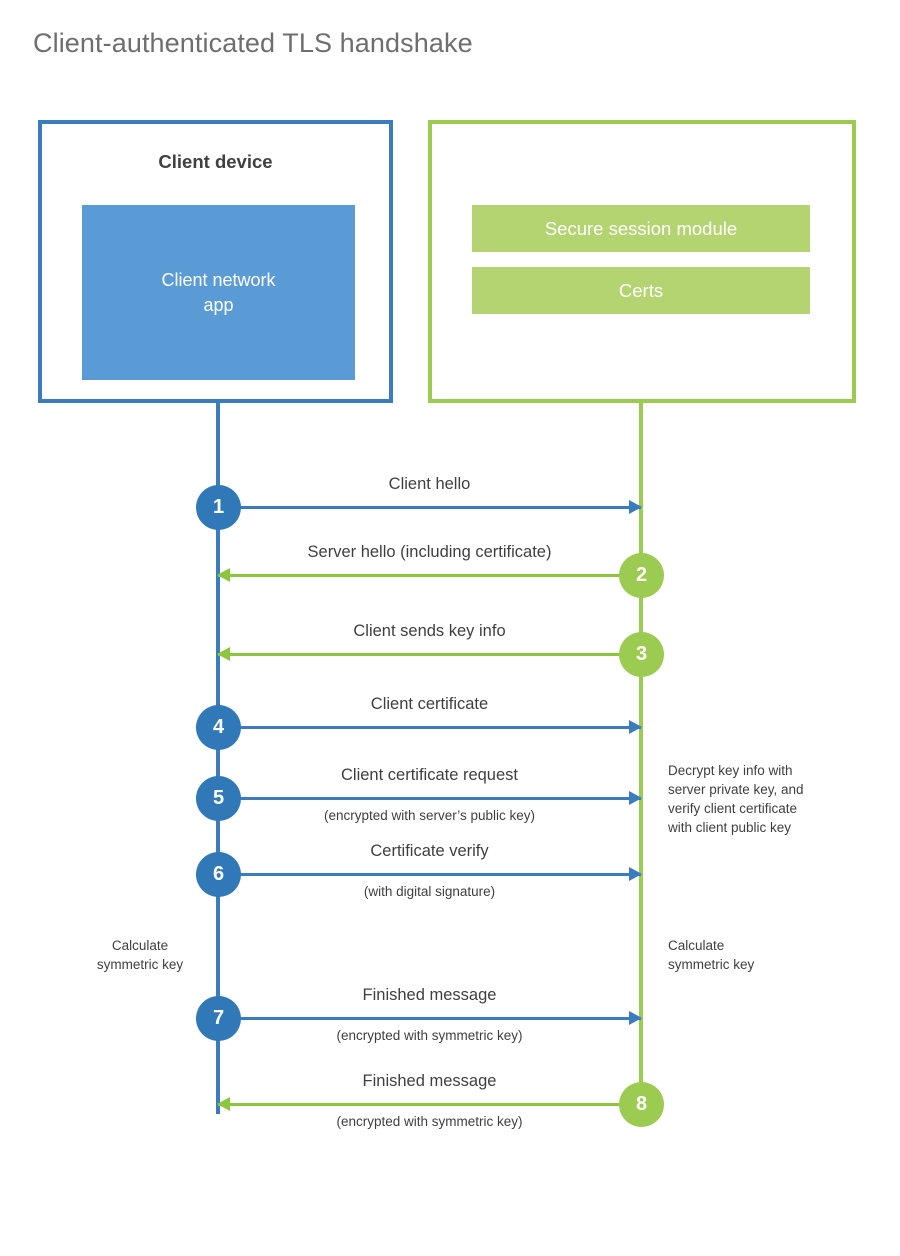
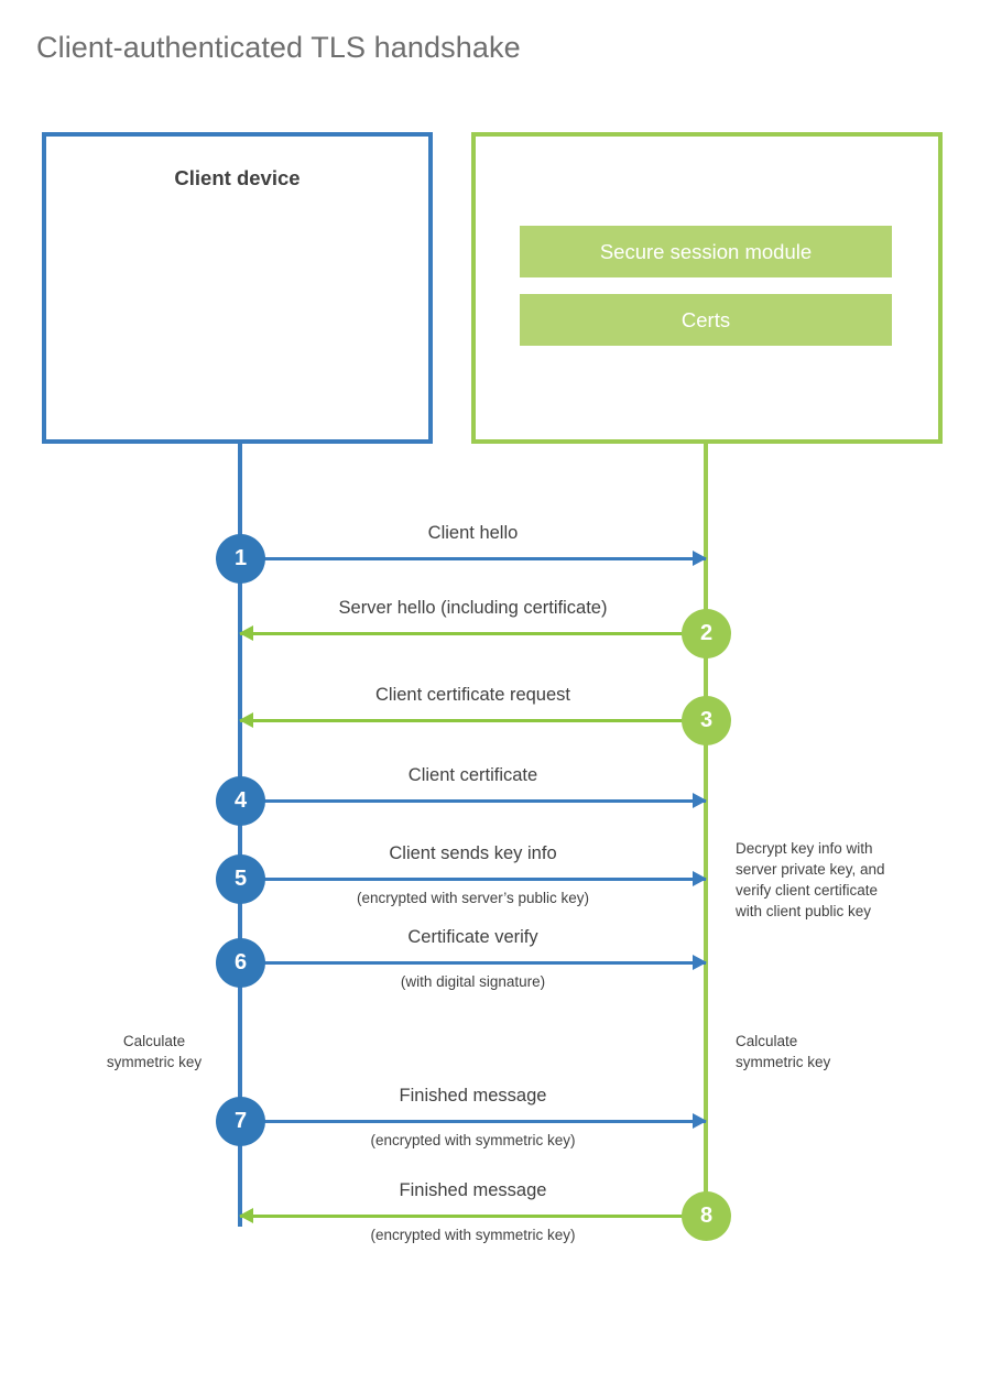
  Client-authenticated TLS handshake
  Client device
- Client network
- app
  Secure session module
  Certs
  Client hello
  1
  Server hello (including certificate)
  2
- Client sends key info
+ Client certificate request
  3
  Client certificate
  4
- Client certificate request
+ Client sends key info
  (encrypted with server’s public key)
  5
  Certificate verify
  (with digital signature)
  6
  Finished message
  (encrypted with symmetric key)
  7
  Finished message
  (encrypted with symmetric key)
  8
  Decrypt key info with
  server private key, and
  verify client certificate
  with client public key
  Calculate
  symmetric key
  Calculate
  symmetric key
